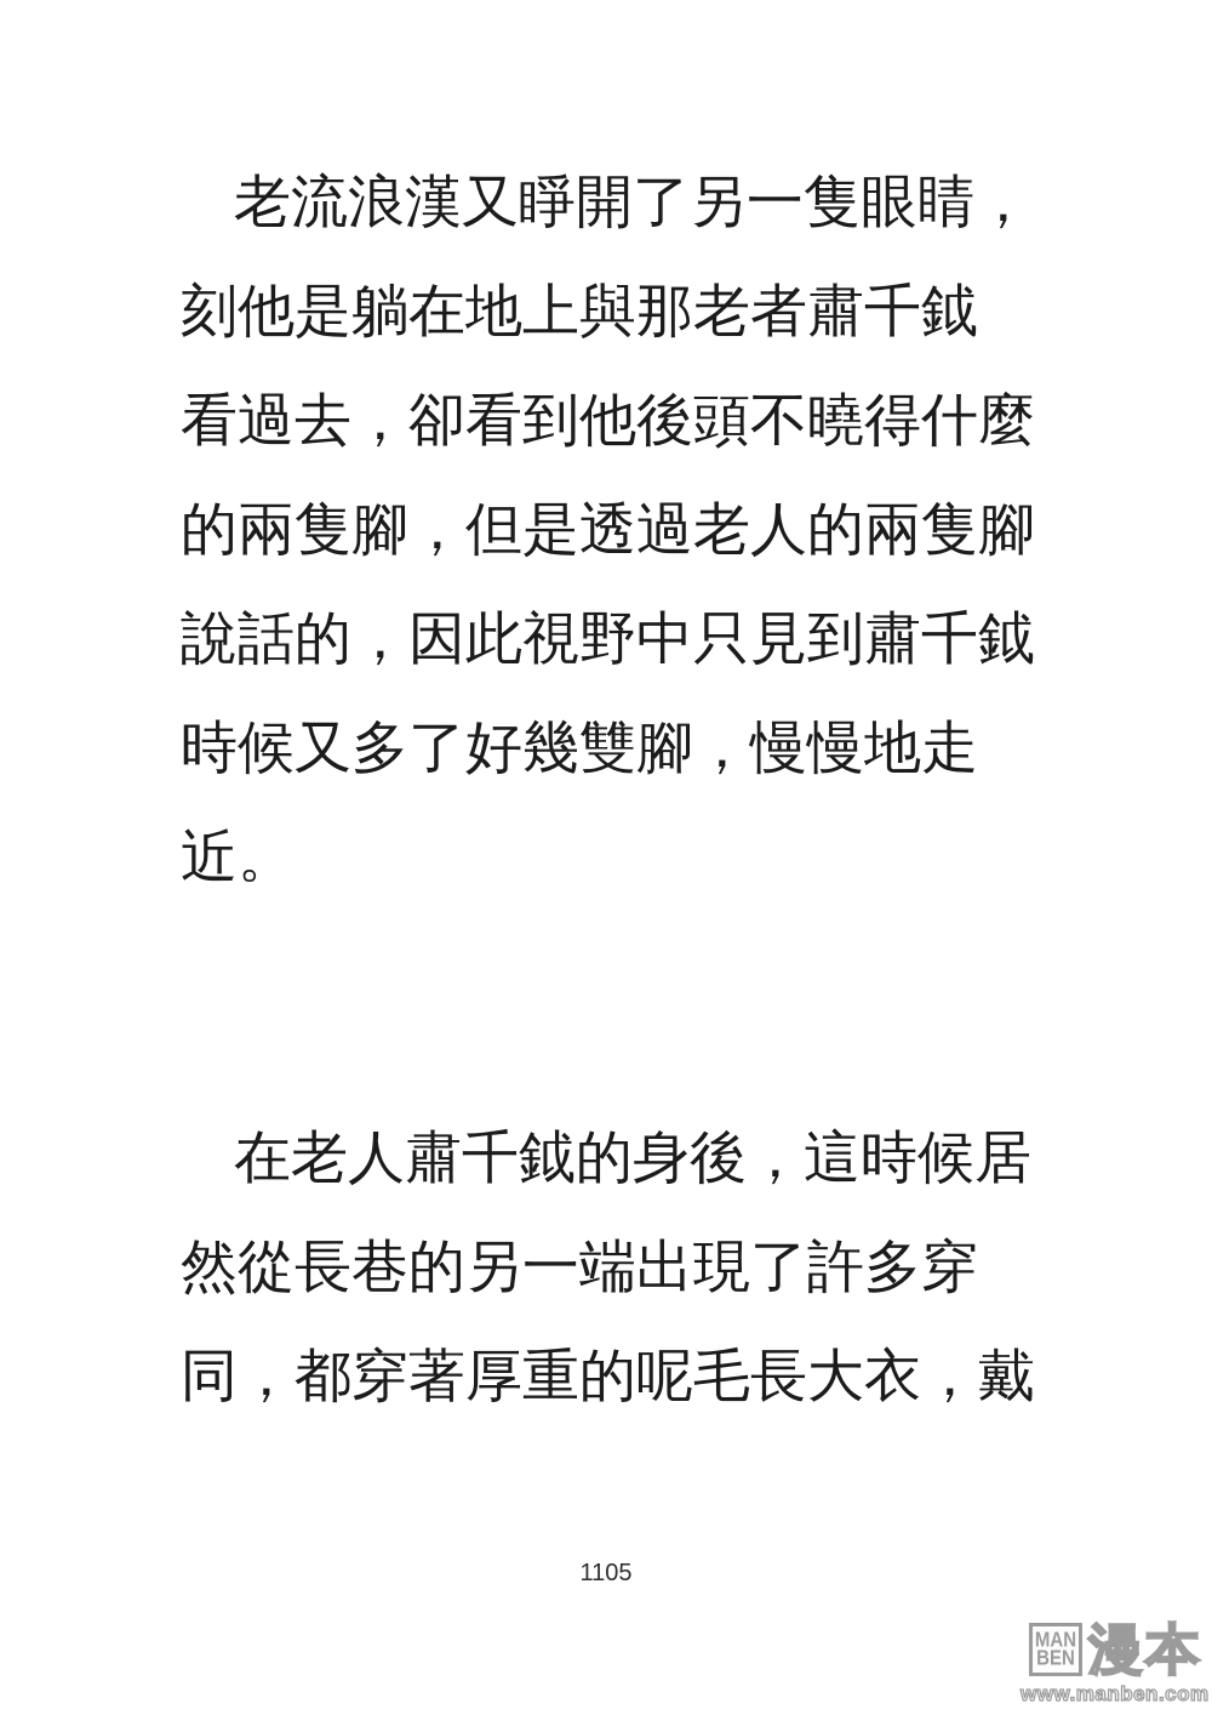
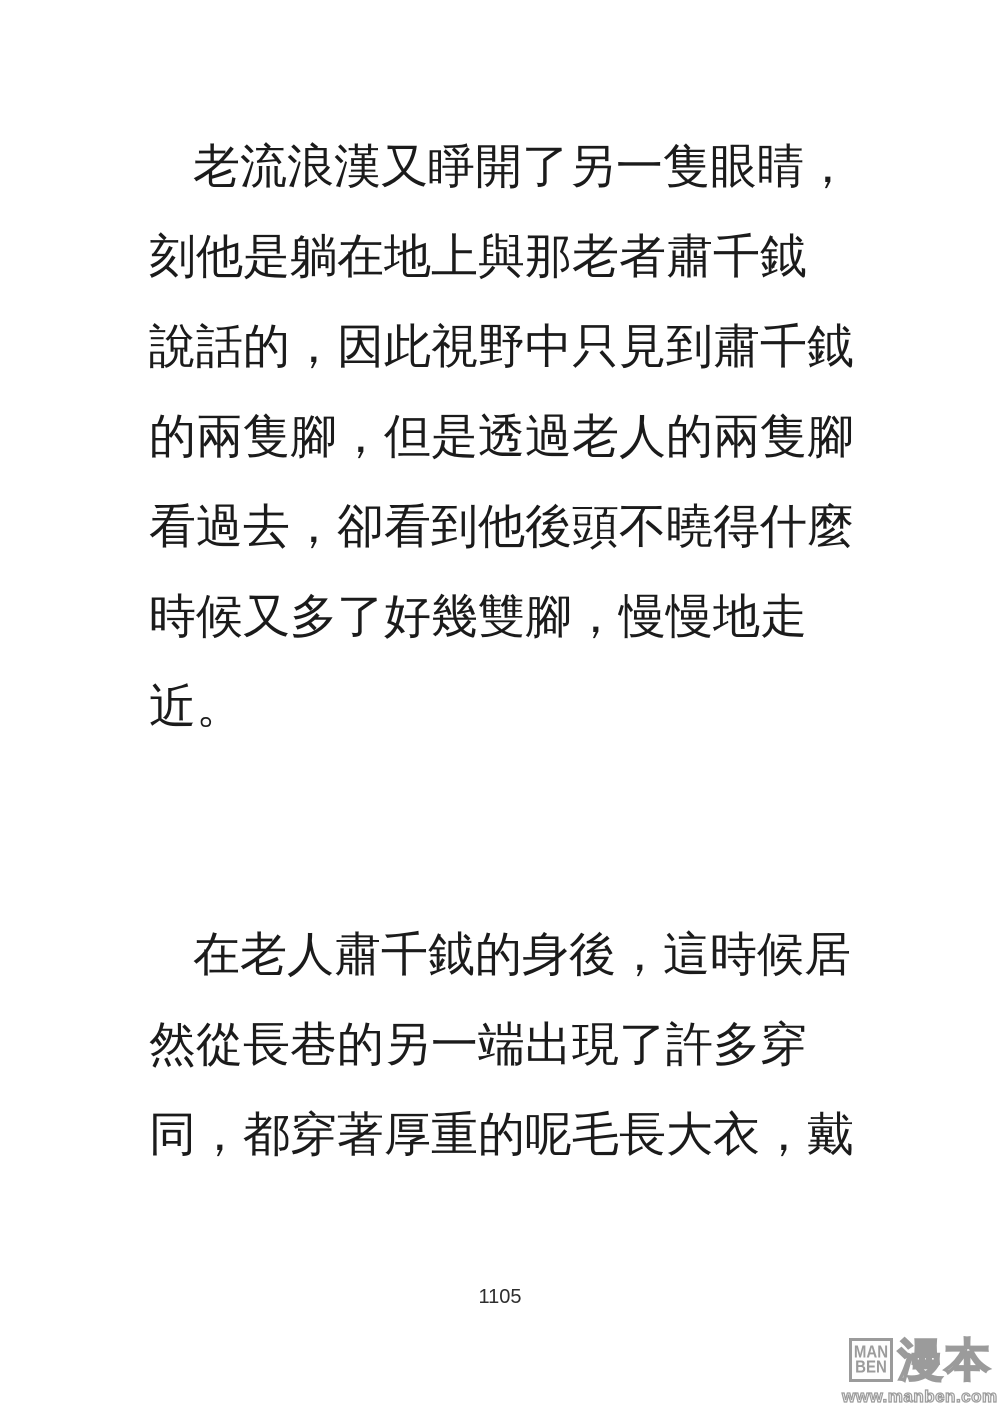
  老流浪漢又睜開了另一隻眼睛，
  刻他是躺在地上與那老者肅千鉞
- 看過去，卻看到他後頭不曉得什麼
+ 說話的，因此視野中只見到肅千鉞
  的兩隻腳，但是透過老人的兩隻腳
- 說話的，因此視野中只見到肅千鉞
+ 看過去，卻看到他後頭不曉得什麼
  時候又多了好幾雙腳，慢慢地走
  近。
  在老人肅千鉞的身後，這時候居
  然從長巷的另一端出現了許多穿
  同，都穿著厚重的呢毛長大衣，戴
  1105
  MAN
  BEN
  漫本
  www.manben.com
